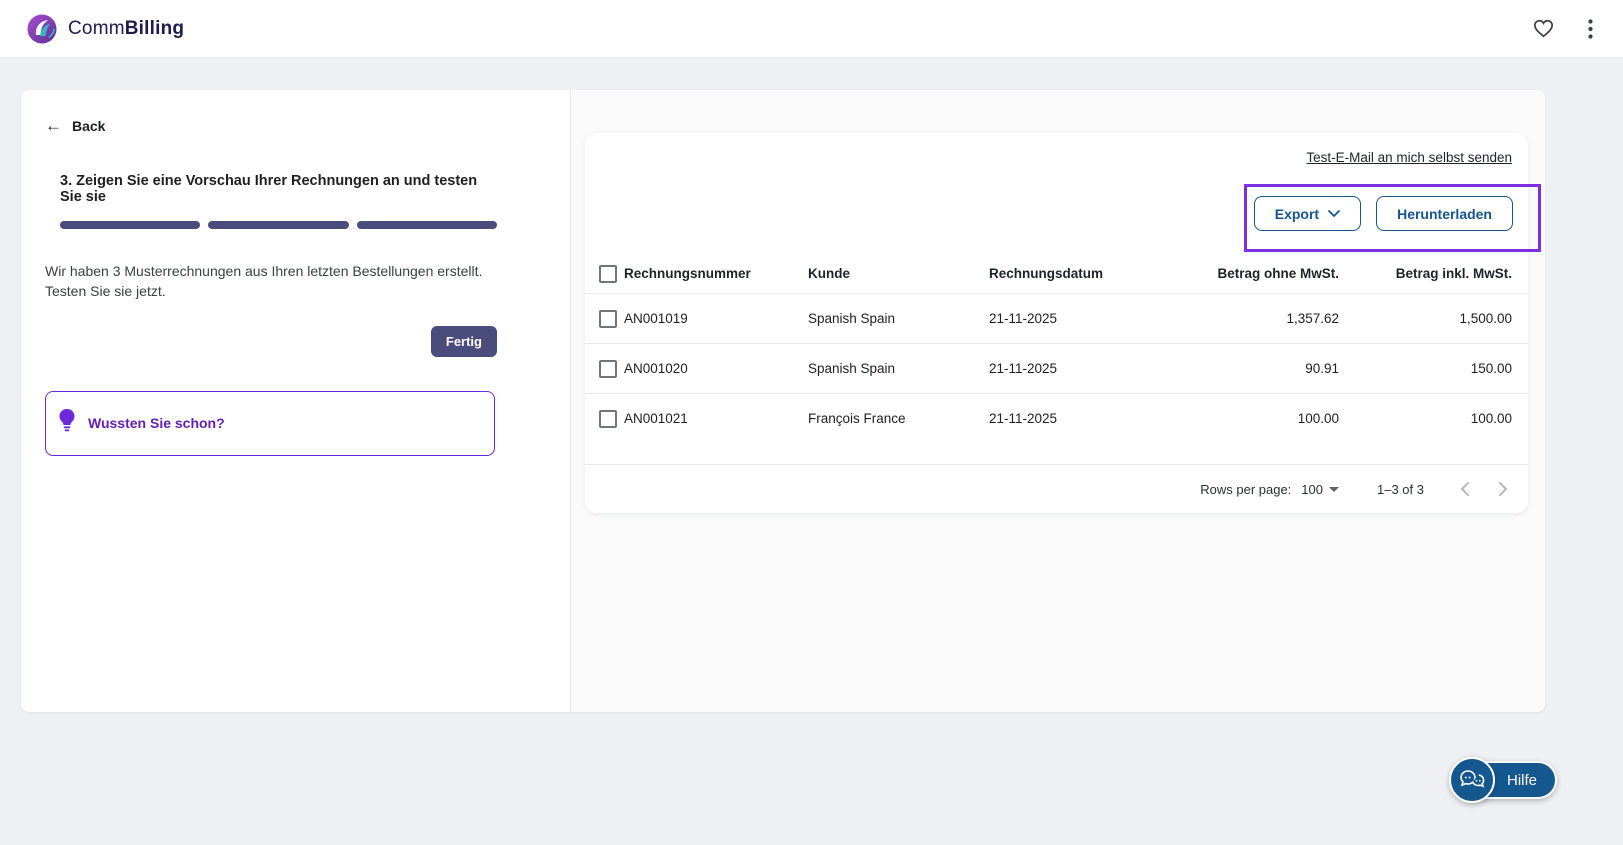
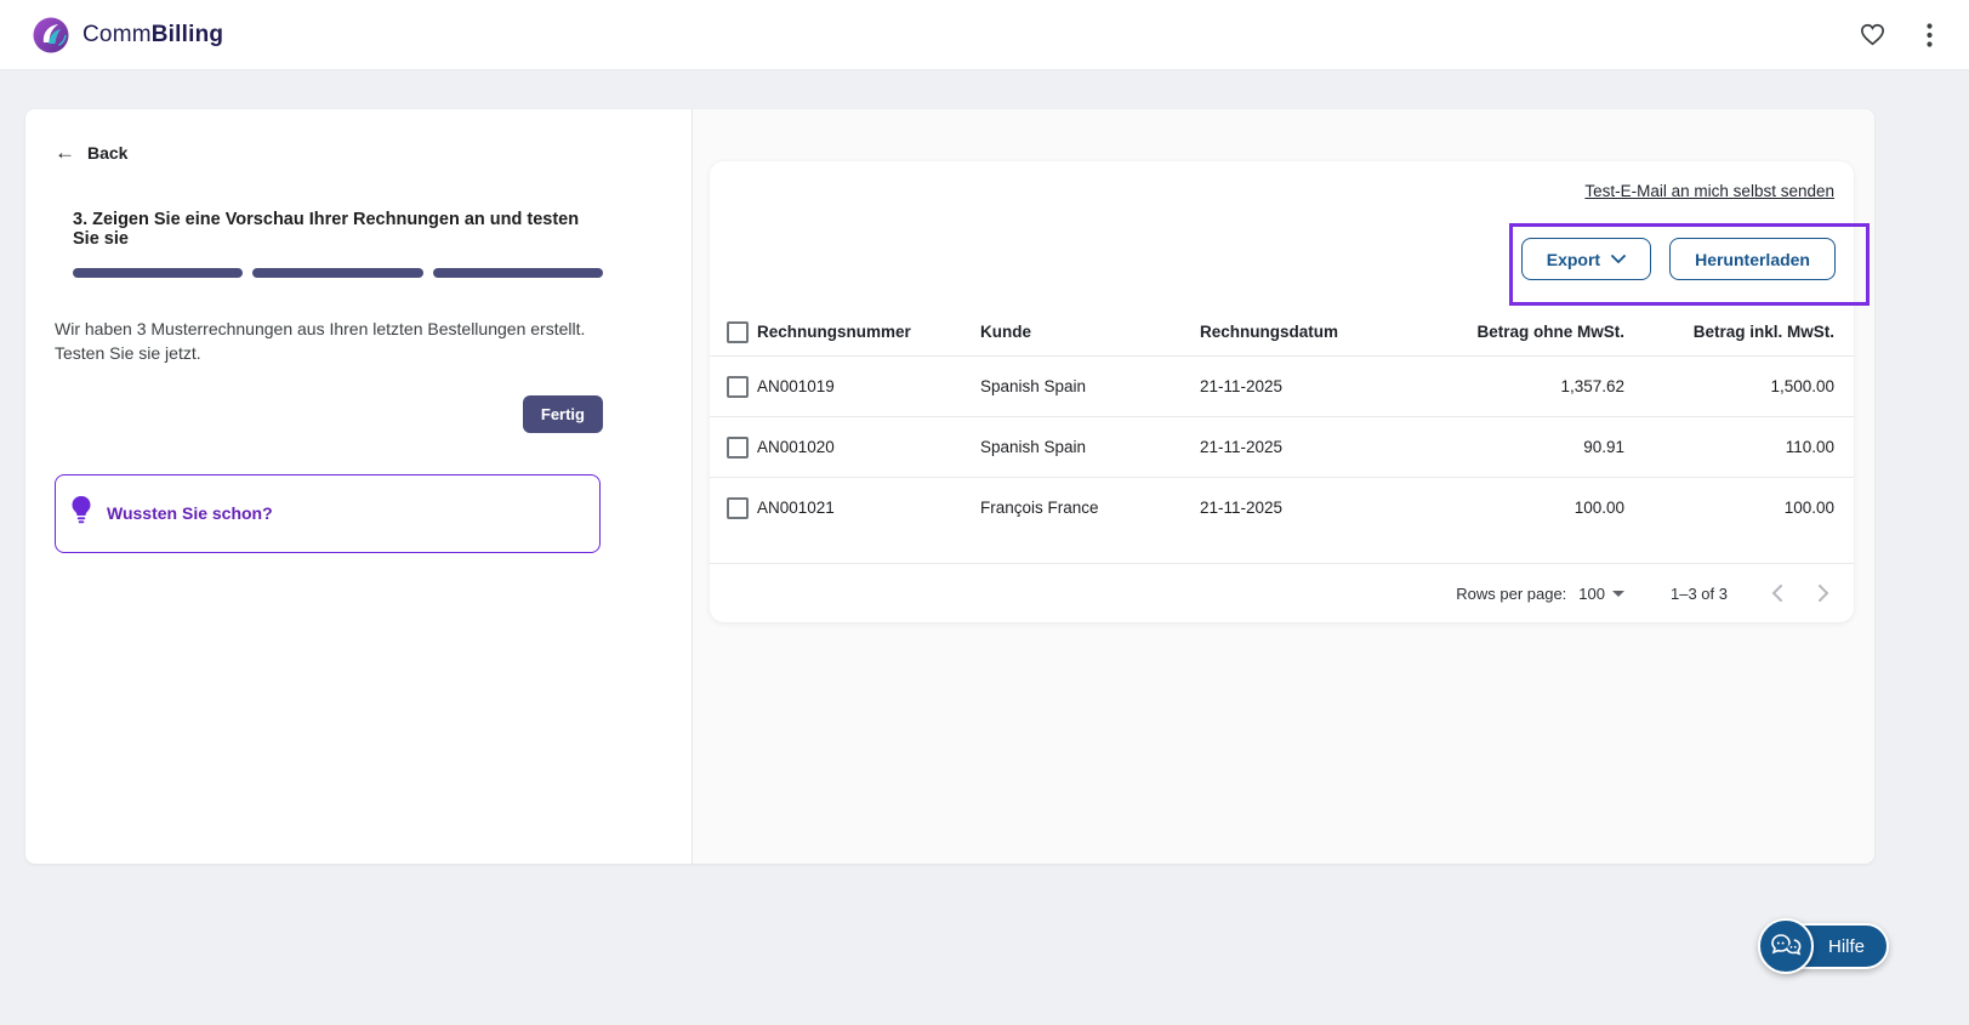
  CommBilling
  ←
  Back
  3. Zeigen Sie eine Vorschau Ihrer Rechnungen an und testen Sie sie
  Wir haben 3 Musterrechnungen aus Ihren letzten Bestellungen erstellt. Testen Sie sie jetzt.
  Fertig
  Wussten Sie schon?
  Test-E-Mail an mich selbst senden
  Export
  Herunterladen
  Rechnungsnummer
  Kunde
  Rechnungsdatum
  Betrag ohne MwSt.
  Betrag inkl. MwSt.
  AN001019
  Spanish Spain
  21-11-2025
  1,357.62
  1,500.00
  AN001020
  Spanish Spain
  21-11-2025
  90.91
- 150.00
+ 110.00
  AN001021
  François France
  21-11-2025
  100.00
  100.00
  Rows per page:
  100
  1–3 of 3
  Hilfe
